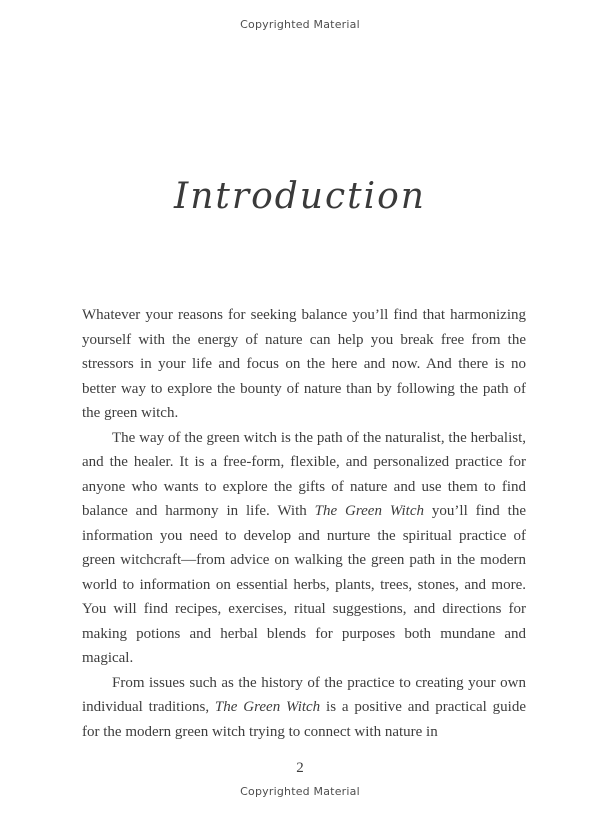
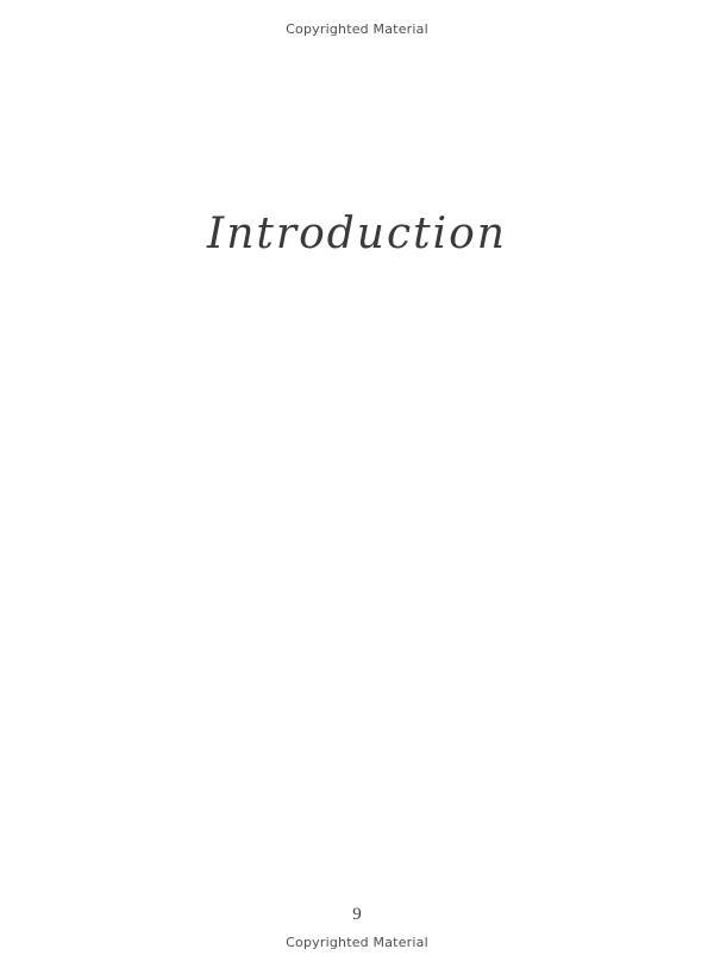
  Copyrighted Material
  Introduction
- Whatever your reasons for seeking balance you’ll find that harmonizing yourself with the energy of nature can help you break free from the stressors in your life and focus on the here and now. And there is no better way to explore the bounty of nature than by following the path of the green witch.
- The way of the green witch is the path of the naturalist, the herbalist, and the healer. It is a free-form, flexible, and personalized practice for anyone who wants to explore the gifts of nature and use them to find balance and harmony in life. With The Green Witch you’ll find the information you need to develop and nurture the spiritual practice of green witchcraft—from advice on walking the green path in the modern world to information on essential herbs, plants, trees, stones, and more. You will find recipes, exercises, ritual suggestions, and directions for making potions and herbal blends for purposes both mundane and magical.
- From issues such as the history of the practice to creating your own individual traditions, The Green Witch is a positive and practical guide for the modern green witch trying to connect with nature in
- 2
+ 9
  Copyrighted Material
